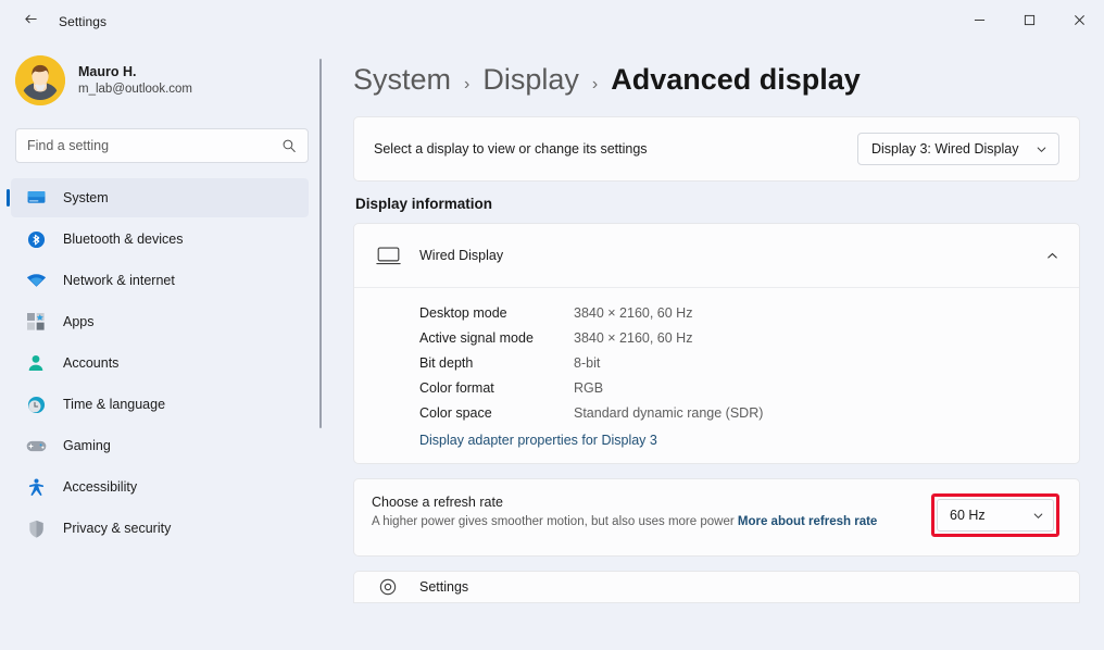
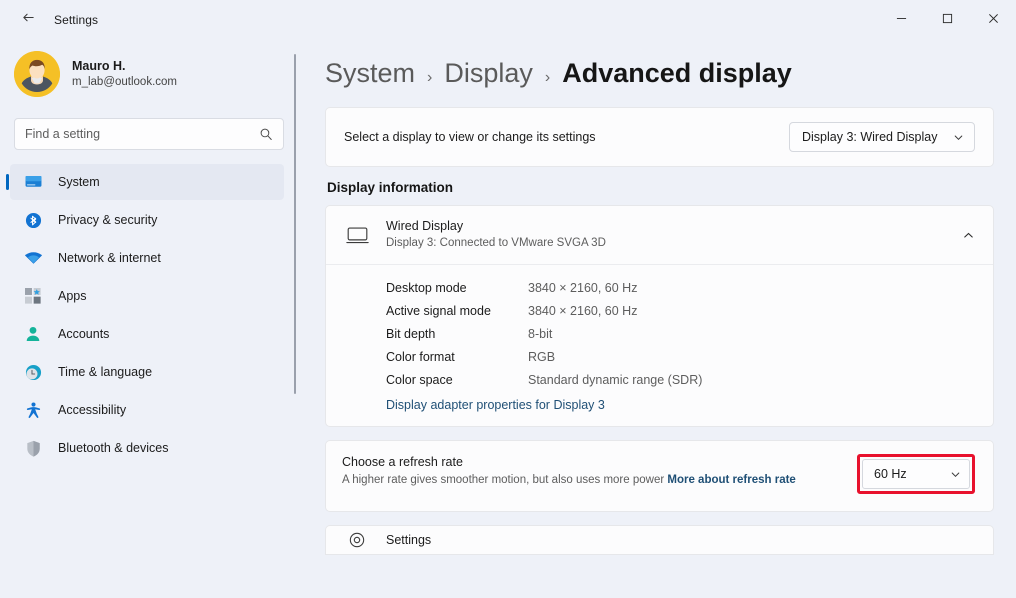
  Settings
  Mauro H.
  m_lab@outlook.com
  Find a setting
  System
- Bluetooth & devices
+ Privacy & security
  Network & internet
  Apps
  Accounts
  Time & language
- Gaming
  Accessibility
- Privacy & security
+ Bluetooth & devices
  System
  ›
  Display
  ›
  Advanced display
  Select a display to view or change its settings
  Display 3: Wired Display
  Display information
  Wired Display
+ Display 3: Connected to VMware SVGA 3D
  Desktop mode
  3840 × 2160, 60 Hz
  Active signal mode
  3840 × 2160, 60 Hz
  Bit depth
  8-bit
  Color format
  RGB
  Color space
  Standard dynamic range (SDR)
  Display adapter properties for Display 3
  Choose a refresh rate
- A higher power gives smoother motion, but also uses more power More about refresh rate
+ A higher rate gives smoother motion, but also uses more power More about refresh rate
  60 Hz
  Settings
